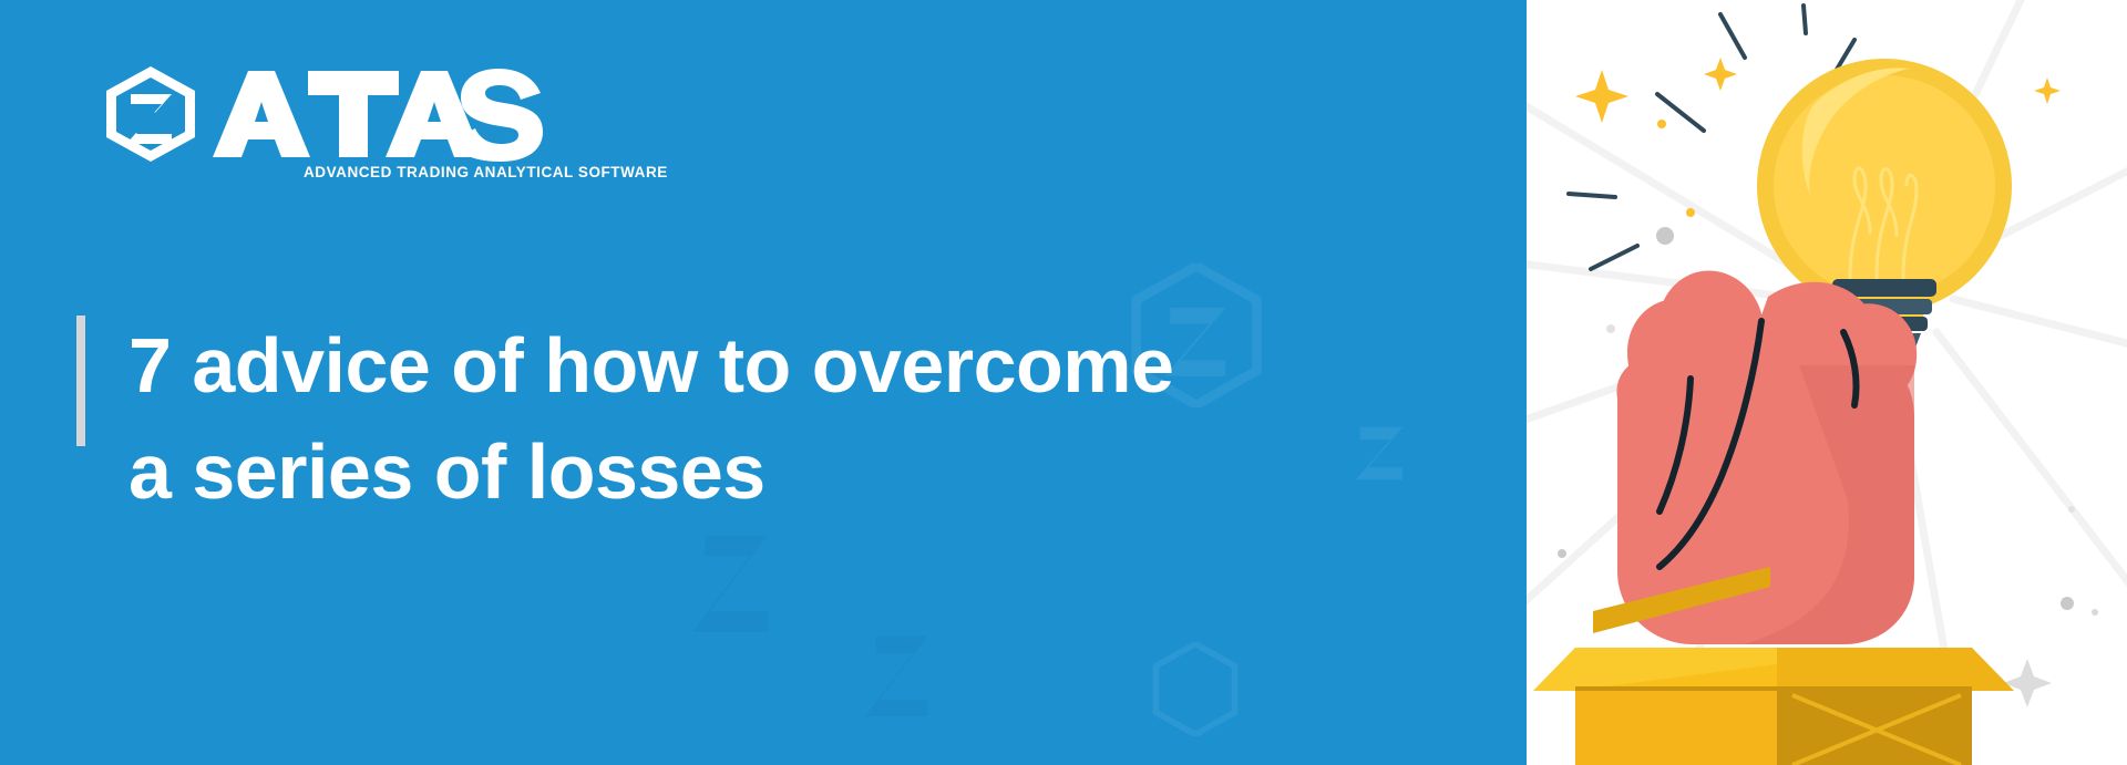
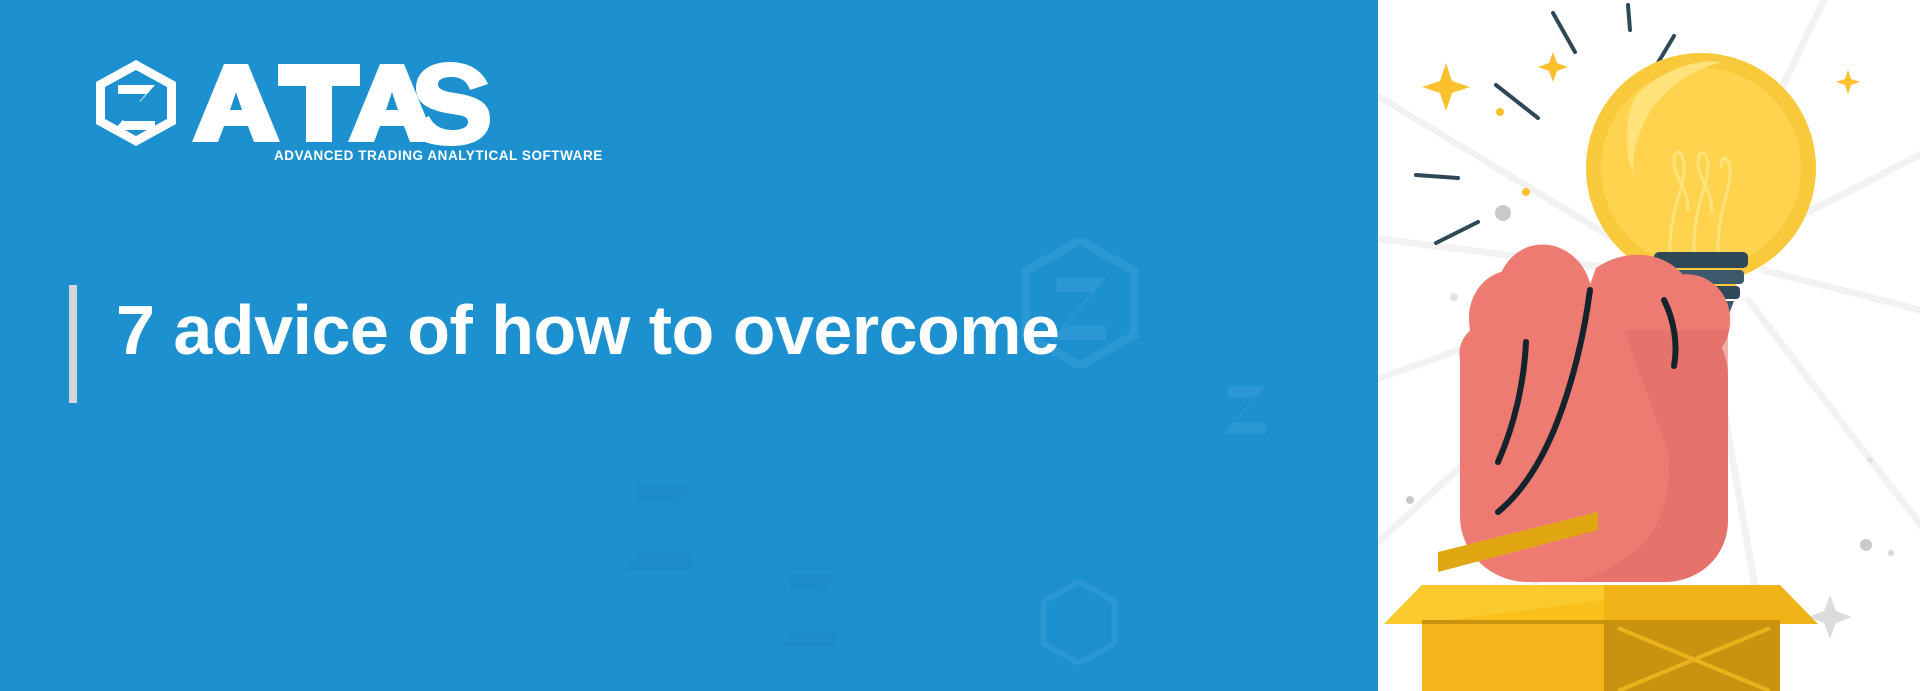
  ADVANCED TRADING ANALYTICAL SOFTWARE
  7 advice of how to overcome
- a series of losses
